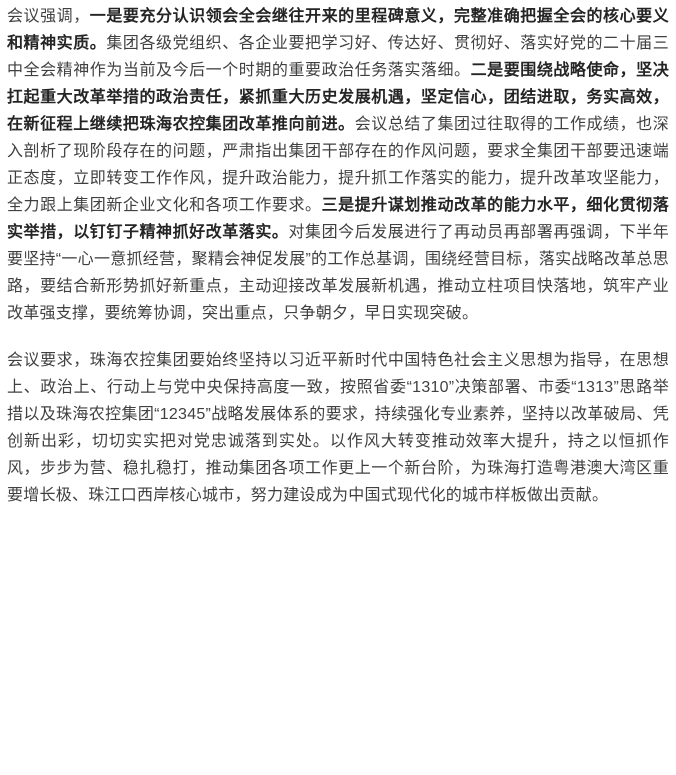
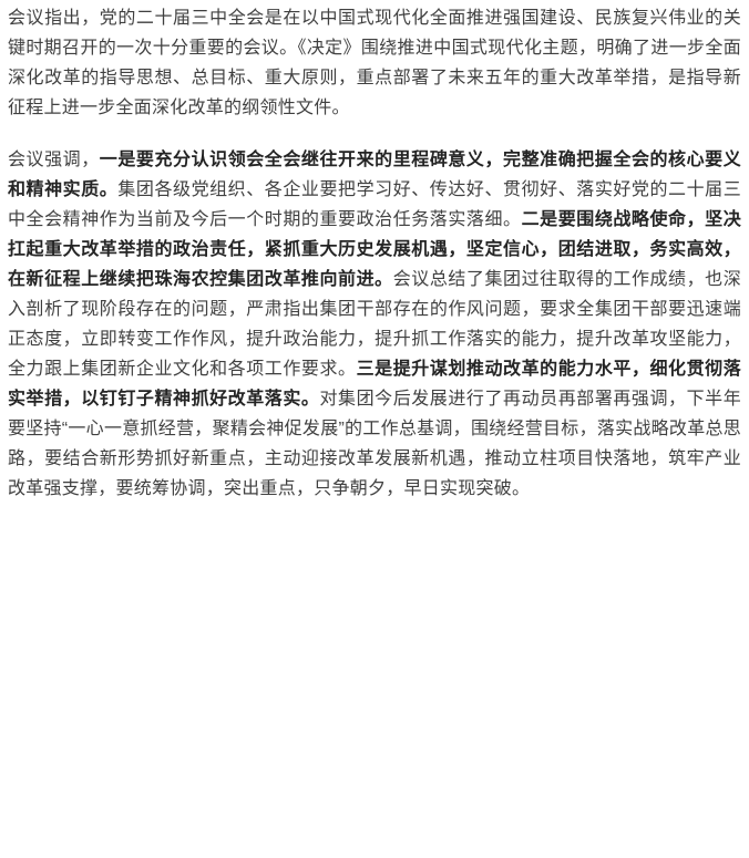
+ 会议指出，党的二十届三中全会是在以中国式现代化全面推进强国建设、民族复兴伟业的关键时期召开的一次十分重要的会议。《决定》围绕推进中国式现代化主题，明确了进一步全面深化改革的指导思想、总目标、重大原则，重点部署了未来五年的重大改革举措，是指导新征程上进一步全面深化改革的纲领性文件。
  会议强调，一是要充分认识领会全会继往开来的里程碑意义，完整准确把握全会的核心要义和精神实质。集团各级党组织、各企业要把学习好、传达好、贯彻好、落实好党的二十届三中全会精神作为当前及今后一个时期的重要政治任务落实落细。二是要围绕战略使命，坚决扛起重大改革举措的政治责任，紧抓重大历史发展机遇，坚定信心，团结进取，务实高效，在新征程上继续把珠海农控集团改革推向前进。会议总结了集团过往取得的工作成绩，也深入剖析了现阶段存在的问题，严肃指出集团干部存在的作风问题，要求全集团干部要迅速端正态度，立即转变工作作风，提升政治能力，提升抓工作落实的能力，提升改革攻坚能力，全力跟上集团新企业文化和各项工作要求。三是提升谋划推动改革的能力水平，细化贯彻落实举措，以钉钉子精神抓好改革落实。对集团今后发展进行了再动员再部署再强调，下半年要坚持“一心一意抓经营，聚精会神促发展”的工作总基调，围绕经营目标，落实战略改革总思路，要结合新形势抓好新重点，主动迎接改革发展新机遇，推动立柱项目快落地，筑牢产业改革强支撑，要统筹协调，突出重点，只争朝夕，早日实现突破。
- 会议要求，珠海农控集团要始终坚持以习近平新时代中国特色社会主义思想为指导，在思想上、政治上、行动上与党中央保持高度一致，按照省委“1310”决策部署、市委“1313”思路举措以及珠海农控集团“12345”战略发展体系的要求，持续强化专业素养，坚持以改革破局、凭创新出彩，切切实实把对党忠诚落到实处。以作风大转变推动效率大提升，持之以恒抓作风，步步为营、稳扎稳打，推动集团各项工作更上一个新台阶，为珠海打造粤港澳大湾区重要增长极、珠江口西岸核心城市，努力建设成为中国式现代化的城市样板做出贡献。
